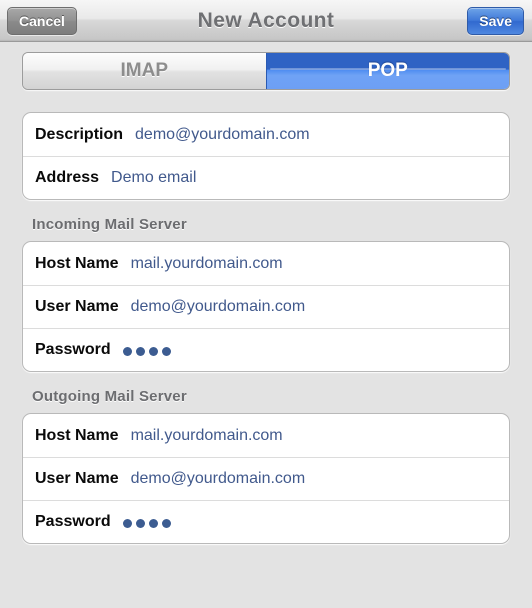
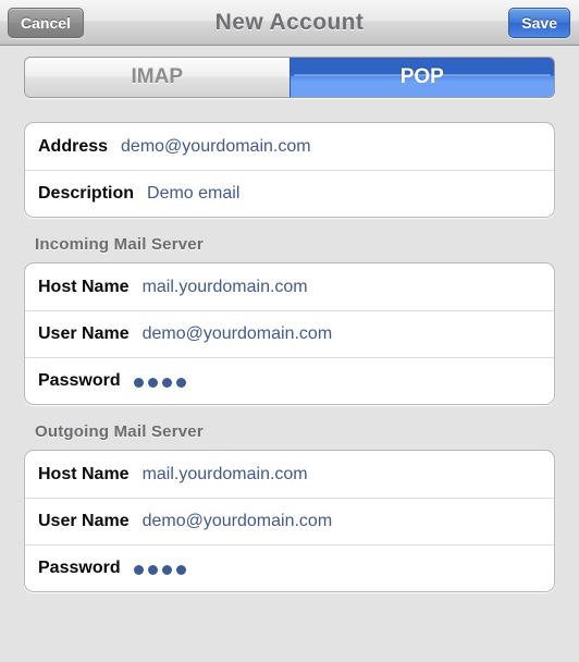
  Cancel
  New Account
  Save
  IMAP
  POP
- Description
+ Address
  demo@yourdomain.com
- Address
+ Description
  Demo email
  Incoming Mail Server
  Host Name
  mail.yourdomain.com
  User Name
  demo@yourdomain.com
  Password
  Outgoing Mail Server
  Host Name
  mail.yourdomain.com
  User Name
  demo@yourdomain.com
  Password
